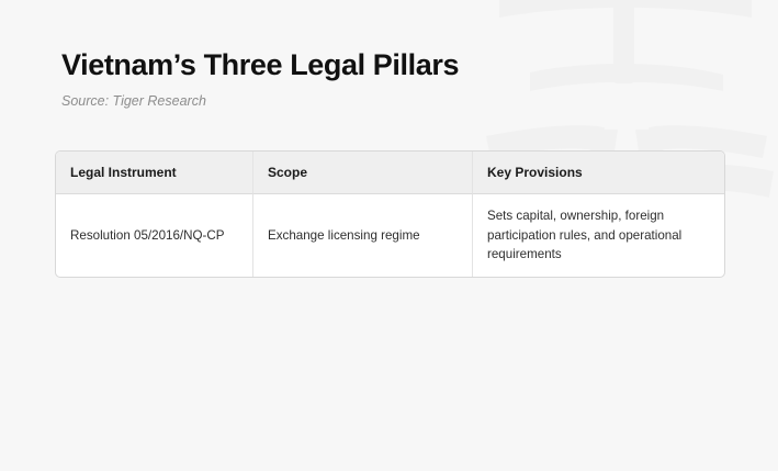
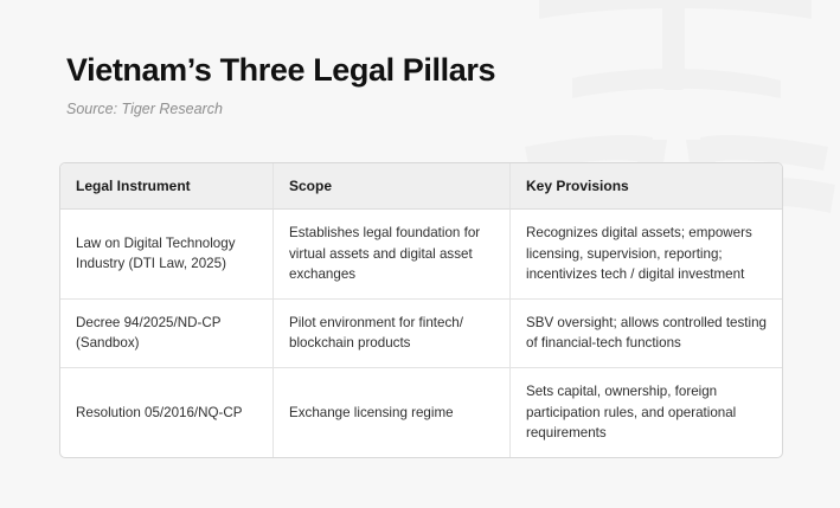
  Vietnam’s Three Legal Pillars
  Source: Tiger Research
  Legal Instrument	Scope	Key Provisions
+ Law on Digital Technology Industry (DTI Law, 2025)	Establishes legal foundation for virtual assets and digital asset exchanges	Recognizes digital assets; empowers licensing, supervision, reporting; incentivizes tech / digital investment
+ Decree 94/2025/ND-CP (Sandbox)	Pilot environment for fintech/ blockchain products	SBV oversight; allows controlled testing of financial-tech functions
  Resolution 05/2016/NQ-CP	Exchange licensing regime	Sets capital, ownership, foreign participation rules, and operational requirements
